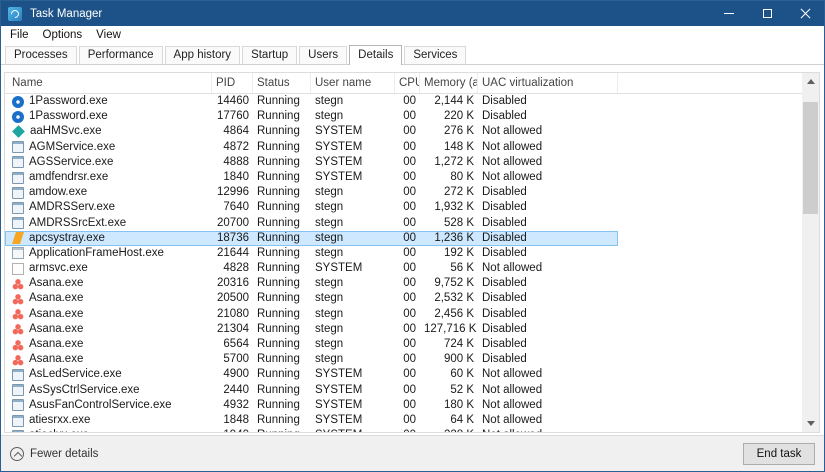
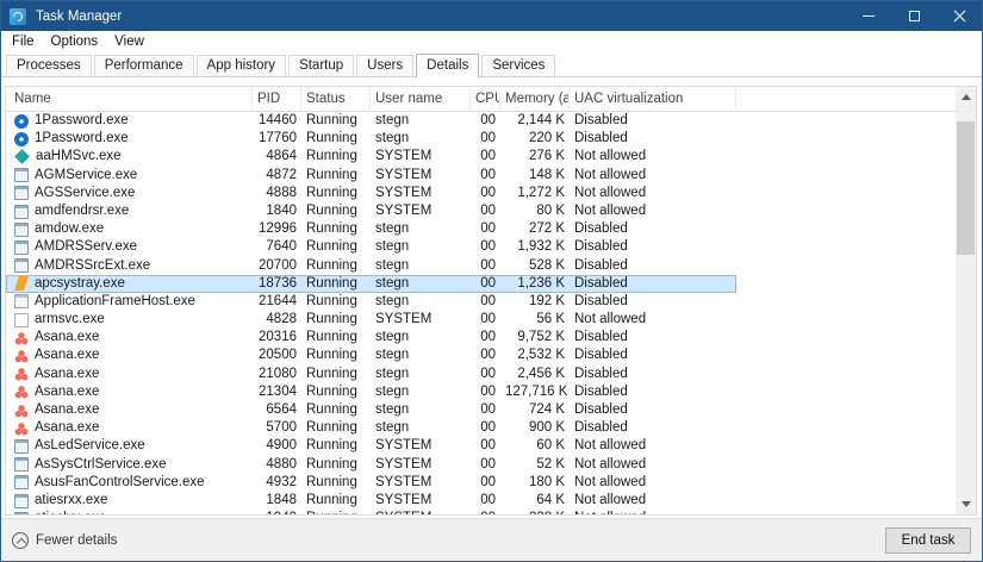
  Task Manager
  File
  Options
  View
  Processes
  Performance
  App history
  Startup
  Users
  Details
  Services
  Name
  PID
  Status
  User name
  CPU
  UAC virtualization
  1Password.exe
  14460
  Running
  stegn
  00
  2,144 K
  Disabled
  1Password.exe
  17760
  Running
  stegn
  00
  220 K
  Disabled
  aaHMSvc.exe
  4864
  Running
  SYSTEM
  00
  276 K
  Not allowed
  AGMService.exe
  4872
  Running
  SYSTEM
  00
  148 K
  Not allowed
  AGSService.exe
  4888
  Running
  SYSTEM
  00
  1,272 K
  Not allowed
  amdfendrsr.exe
  1840
  Running
  SYSTEM
  00
  80 K
  Not allowed
  amdow.exe
  12996
  Running
  stegn
  00
  272 K
  Disabled
  AMDRSServ.exe
  7640
  Running
  stegn
  00
  1,932 K
  Disabled
  AMDRSSrcExt.exe
  20700
  Running
  stegn
  00
  528 K
  Disabled
  apcsystray.exe
  18736
  Running
  stegn
  00
  1,236 K
  Disabled
  ApplicationFrameHost.exe
  21644
  Running
  stegn
  00
  192 K
  Disabled
  armsvc.exe
  4828
  Running
  SYSTEM
  00
  56 K
  Not allowed
  Asana.exe
  20316
  Running
  stegn
  00
  9,752 K
  Disabled
  Asana.exe
  20500
  Running
  stegn
  00
  2,532 K
  Disabled
  Asana.exe
  21080
  Running
  stegn
  00
  2,456 K
  Disabled
  Asana.exe
  21304
  Running
  stegn
  00
  127,716 K
  Disabled
  Asana.exe
  6564
  Running
  stegn
  00
  724 K
  Disabled
  Asana.exe
  5700
  Running
  stegn
  00
  900 K
  Disabled
  AsLedService.exe
  4900
  Running
  SYSTEM
  00
  60 K
  Not allowed
  AsSysCtrlService.exe
- 2440
+ 4880
  Running
  SYSTEM
  00
  52 K
  Not allowed
  AsusFanControlService.exe
  4932
  Running
  SYSTEM
  00
  180 K
  Not allowed
  atiesrxx.exe
  1848
  Running
  SYSTEM
  00
  64 K
  Not allowed
  Fewer details
  End task
